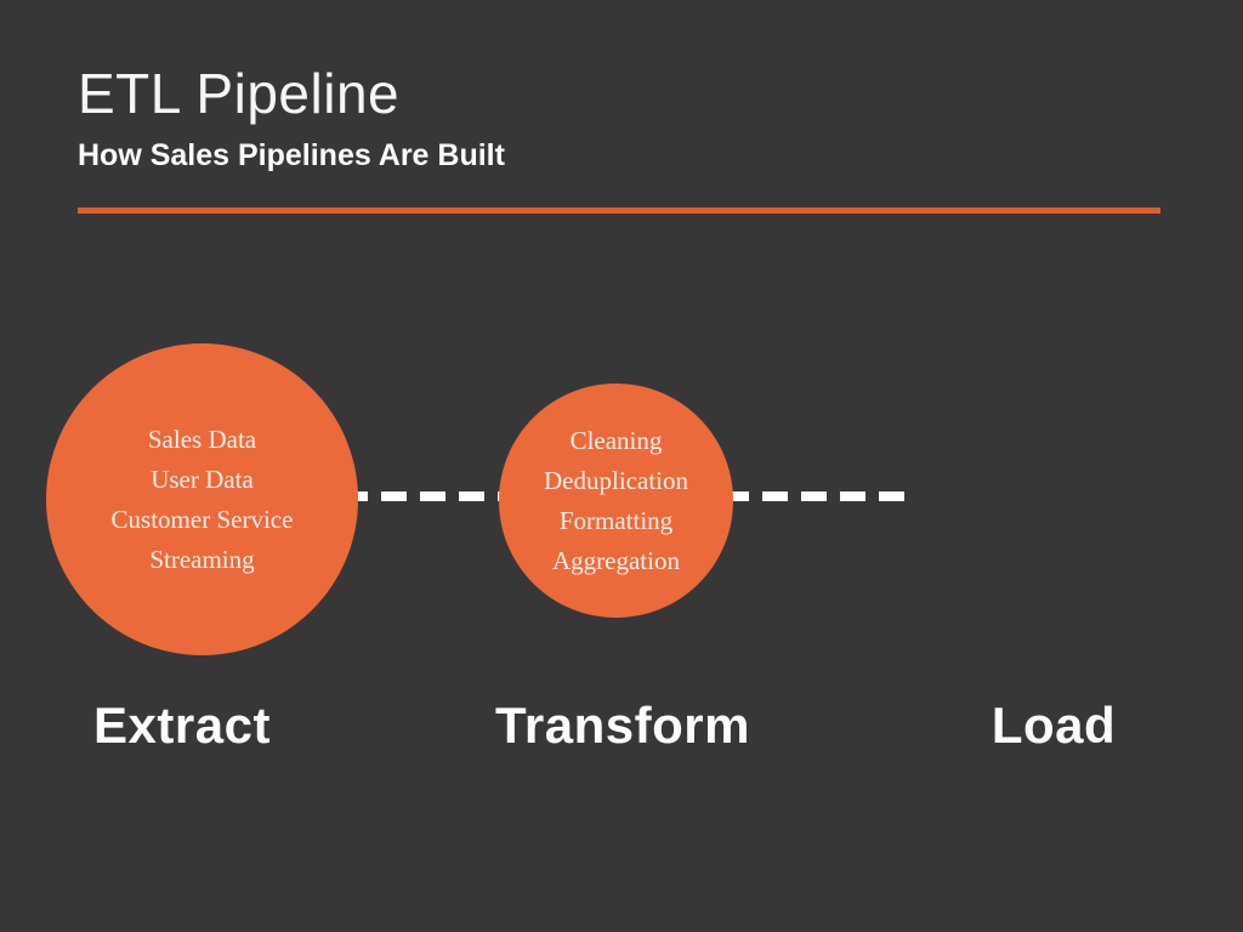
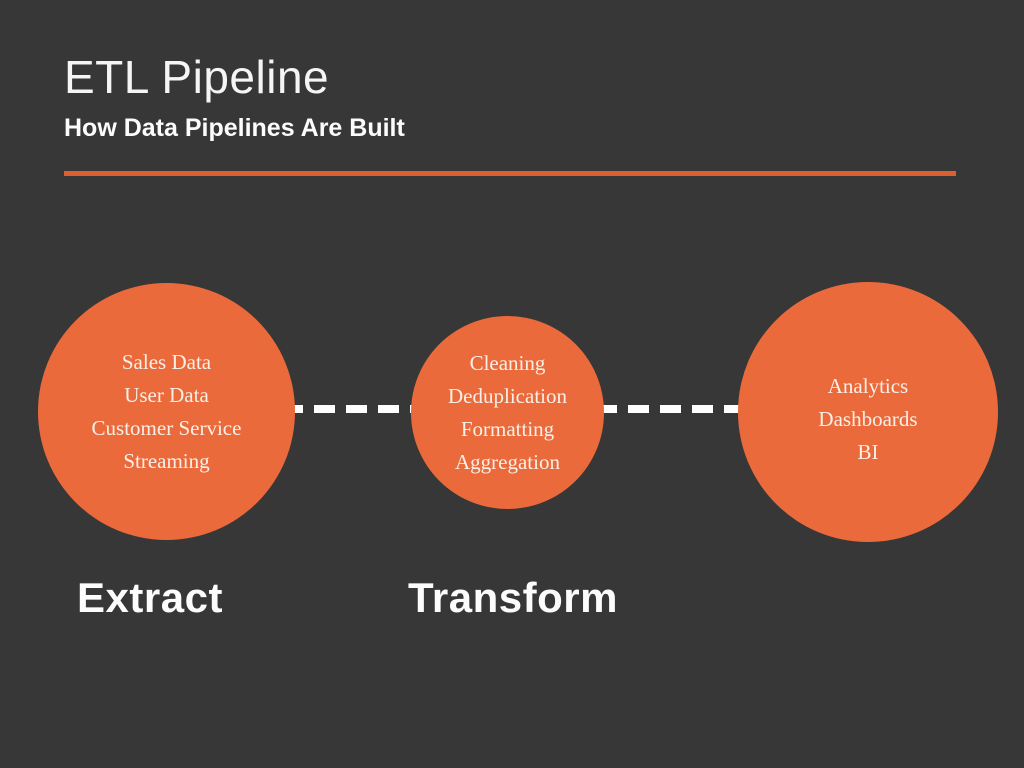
  ETL Pipeline
- How Sales Pipelines Are Built
+ How Data Pipelines Are Built
  Sales Data
  User Data
  Customer Service
  Streaming
  Cleaning
  Deduplication
  Formatting
  Aggregation
+ Analytics
+ Dashboards
+ BI
  Extract
  Transform
- Load
